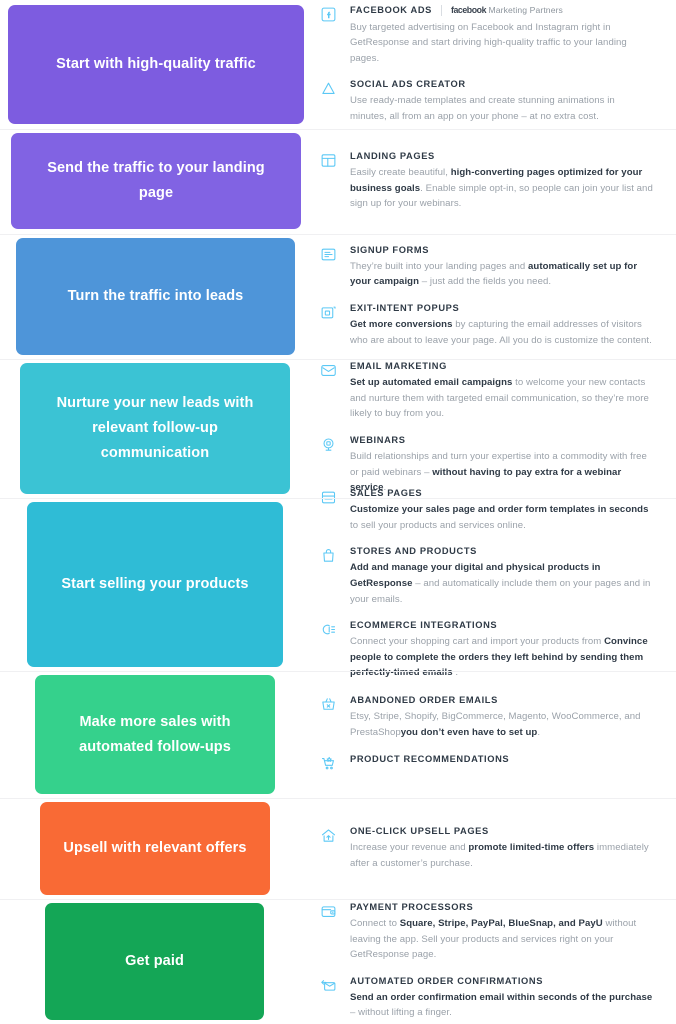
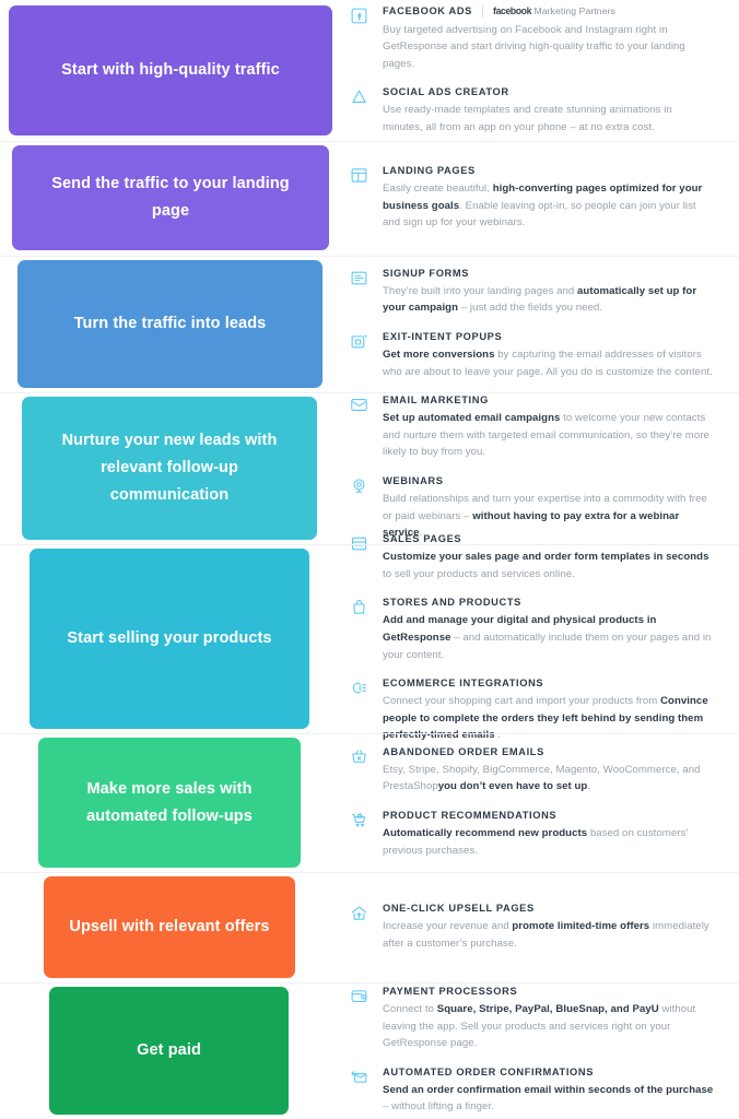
  Start with high-quality traffic
  FACEBOOK ADS
  facebook Marketing Partners
  Buy targeted advertising on Facebook and Instagram right in GetResponse and start driving high-quality traffic to your landing pages.
  SOCIAL ADS CREATOR
  Use ready-made templates and create stunning animations in minutes, all from an app on your phone – at no extra cost.
  Send the traffic to your landing page
  LANDING PAGES
- Easily create beautiful, high-converting pages optimized for your business goals. Enable simple opt-in, so people can join your list and sign up for your webinars.
+ Easily create beautiful, high-converting pages optimized for your business goals. Enable leaving opt-in, so people can join your list and sign up for your webinars.
  Turn the traffic into leads
  SIGNUP FORMS
  They’re built into your landing pages and automatically set up for your campaign – just add the fields you need.
  EXIT-INTENT POPUPS
  Get more conversions by capturing the email addresses of visitors who are about to leave your page. All you do is customize the content.
  Nurture your new leads with relevant follow-up communication
  EMAIL MARKETING
  Set up automated email campaigns to welcome your new contacts and nurture them with targeted email communication, so they’re more likely to buy from you.
  WEBINARS
  Build relationships and turn your expertise into a commodity with free or paid webinars – without having to pay extra for a webinar service.
  Start selling your products
  SALES PAGES
  Customize your sales page and order form templates in seconds to sell your products and services online.
  STORES AND PRODUCTS
- Add and manage your digital and physical products in GetResponse – and automatically include them on your pages and in your emails.
+ Add and manage your digital and physical products in GetResponse – and automatically include them on your pages and in your content.
  ECOMMERCE INTEGRATIONS
  Connect your shopping cart and import your products from Convince people to complete the orders they left behind by sending them perfectly-timed emails .
  Make more sales with automated follow-ups
  ABANDONED ORDER EMAILS
  Etsy, Stripe, Shopify, BigCommerce, Magento, WooCommerce, and PrestaShopyou don’t even have to set up.
  PRODUCT RECOMMENDATIONS
+ Automatically recommend new products based on customers’ previous purchases.
  Upsell with relevant offers
  ONE-CLICK UPSELL PAGES
  Increase your revenue and promote limited-time offers immediately after a customer’s purchase.
  Get paid
  PAYMENT PROCESSORS
  Connect to Square, Stripe, PayPal, BlueSnap, and PayU without leaving the app. Sell your products and services right on your GetResponse page.
  AUTOMATED ORDER CONFIRMATIONS
  Send an order confirmation email within seconds of the purchase – without lifting a finger.
